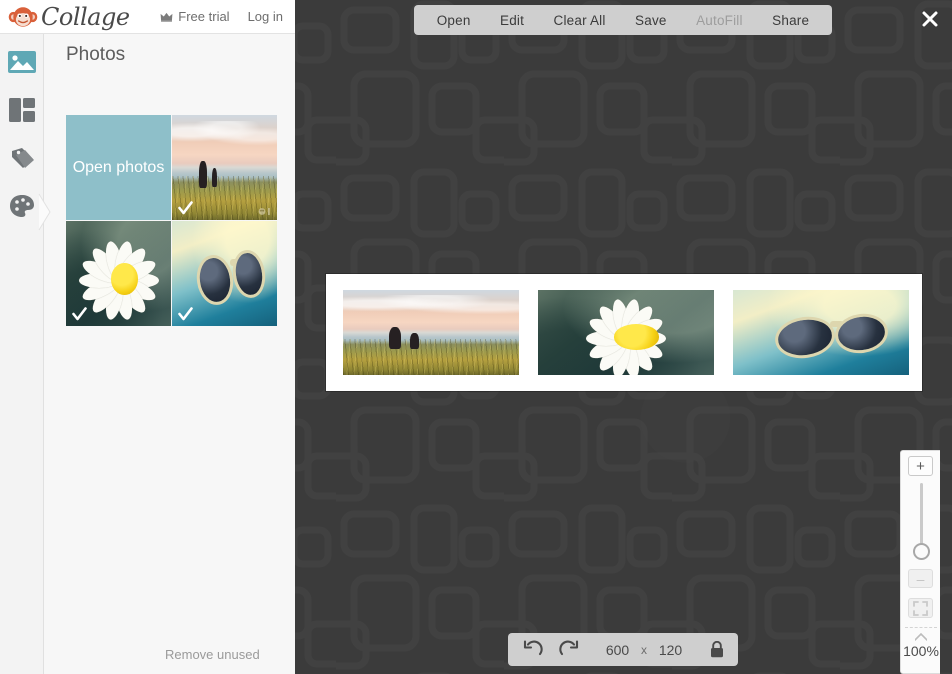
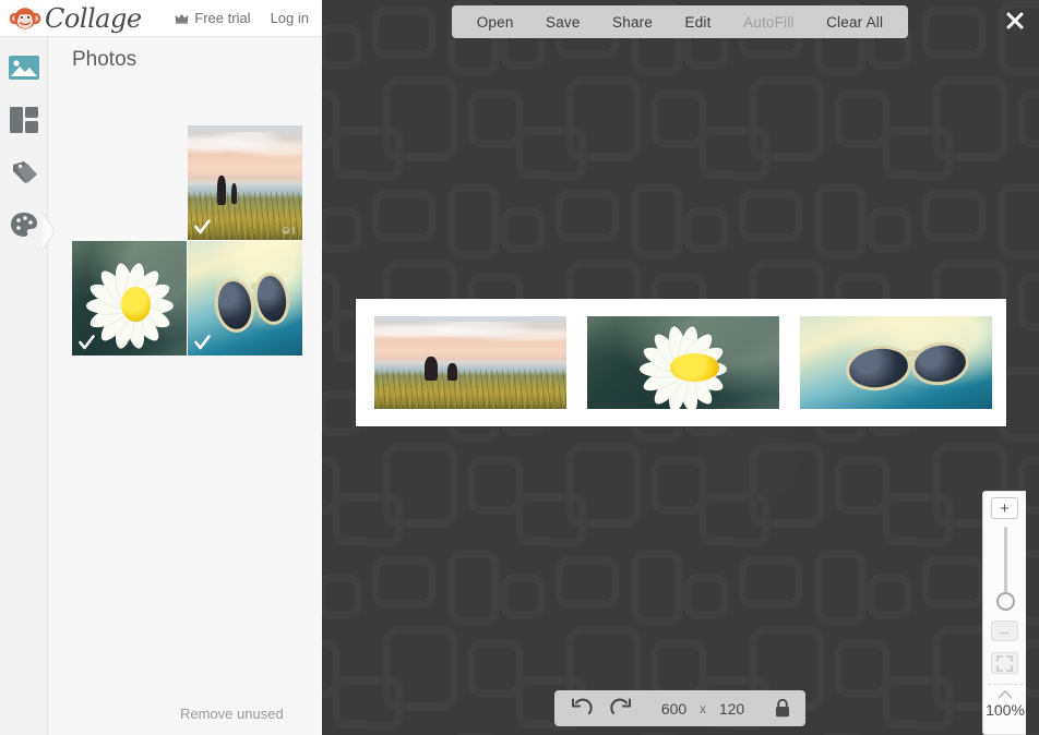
  Open
- Edit
+ Save
- Clear All
+ Share
- Save
+ Edit
  AutoFill
- Share
+ Clear All
  Collage
  Free trial
  Log in
  Photos
- Open photos
  Remove unused
  600
  x
  120
  +
  –
  100%
